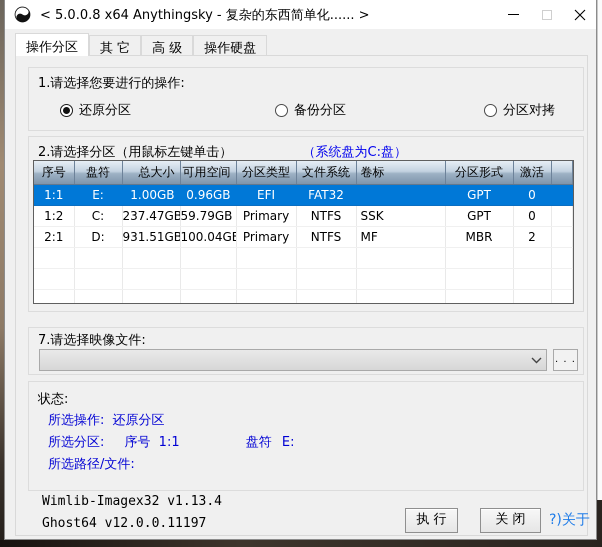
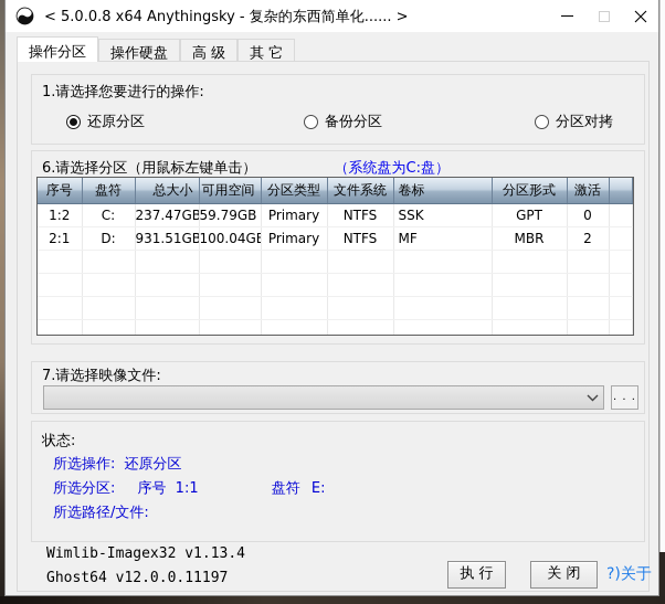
  < 5.0.0.8 x64 Anythingsky - 复杂的东西简单化...... >
  操作分区
- 其 它
+ 操作硬盘
  高 级
- 操作硬盘
+ 其 它
  1.请选择您要进行的操作:
  还原分区
  备份分区
  分区对拷
- 2.请选择分区（用鼠标左键单击） （系统盘为C:盘）
+ 6.请选择分区（用鼠标左键单击） （系统盘为C:盘）
  序号	盘符	总大小	可用空间	分区类型	文件系统	卷标	分区形式	激活
- 1:1	E:	1.00GB	0.96GB	EFI	FAT32		GPT	0
  1:2	C:	237.47GB	59.79GB	Primary	NTFS	SSK	GPT	0
  2:1	D:	931.51GB	100.04GB	Primary	NTFS	MF	MBR	2
  7.请选择映像文件:
  . . .
  状态:
  所选操作: 还原分区
  所选分区: 序号 1:1 盘符 E:
  所选路径/文件:
  Wimlib-Imagex32 v1.13.4
  Ghost64 v12.0.0.11197
  执 行
  关 闭
  ?)关于
